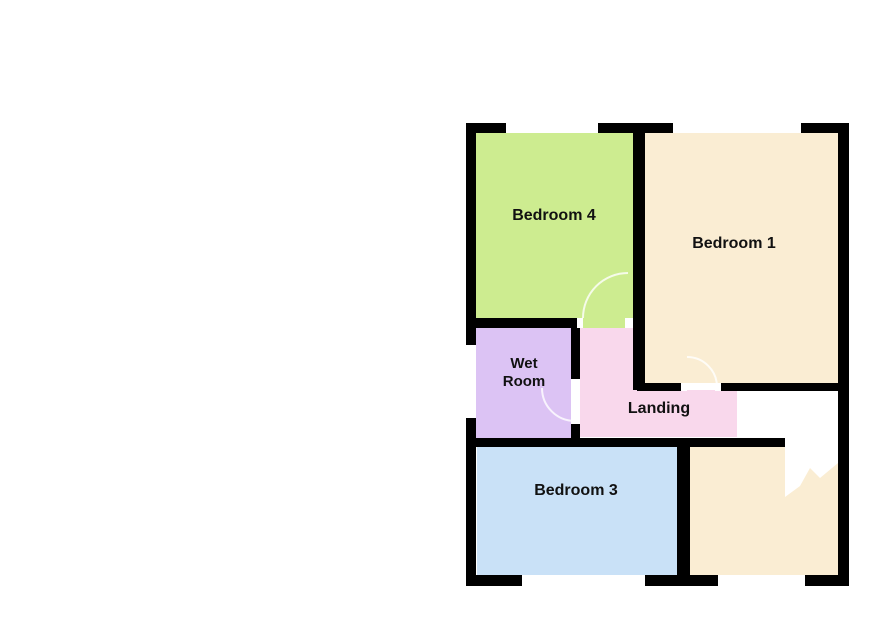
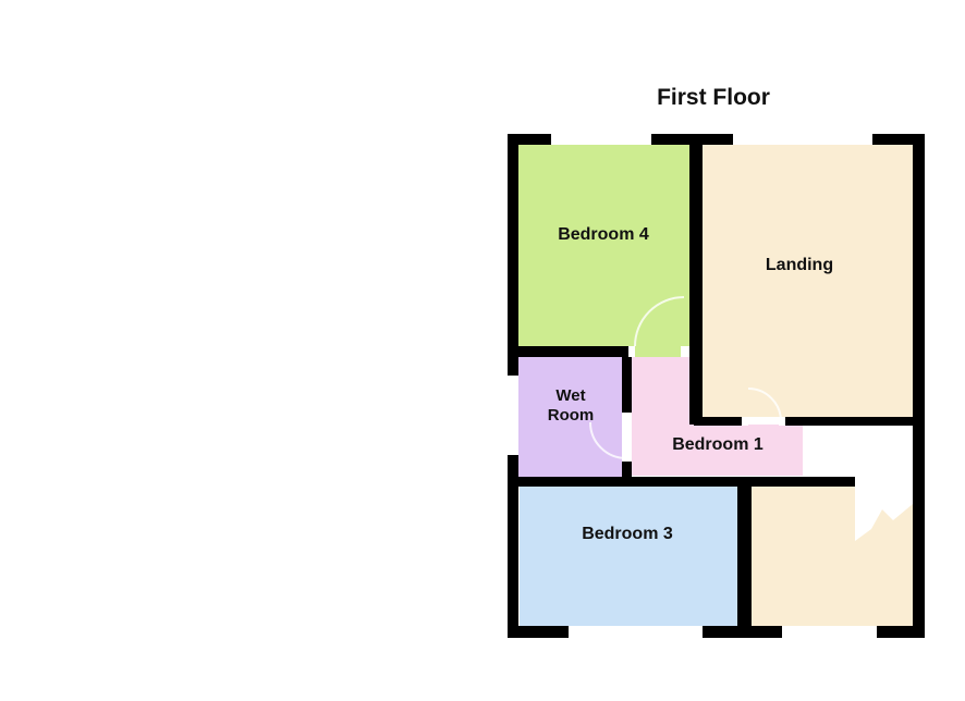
  Bedroom 4
- Bedroom 1
+ Landing
  Wet Room
- Landing
+ Bedroom 1
  Bedroom 3
+ First Floor
